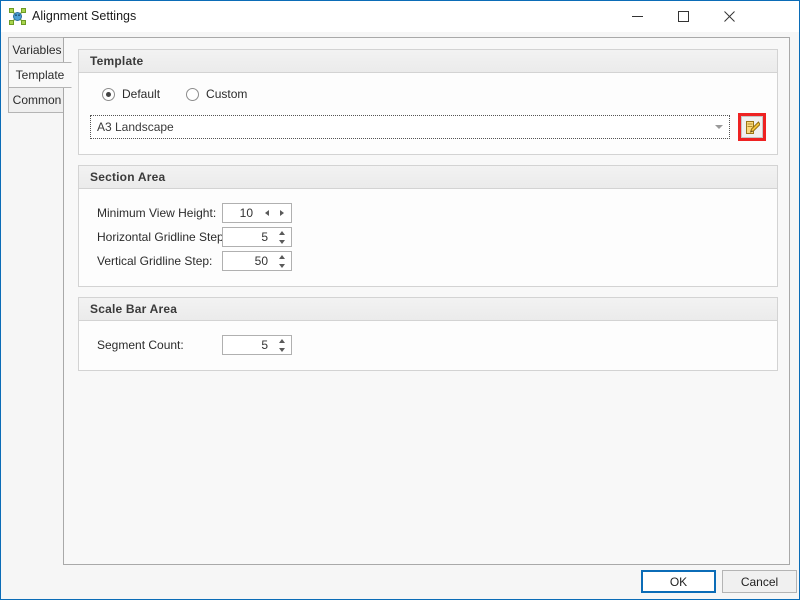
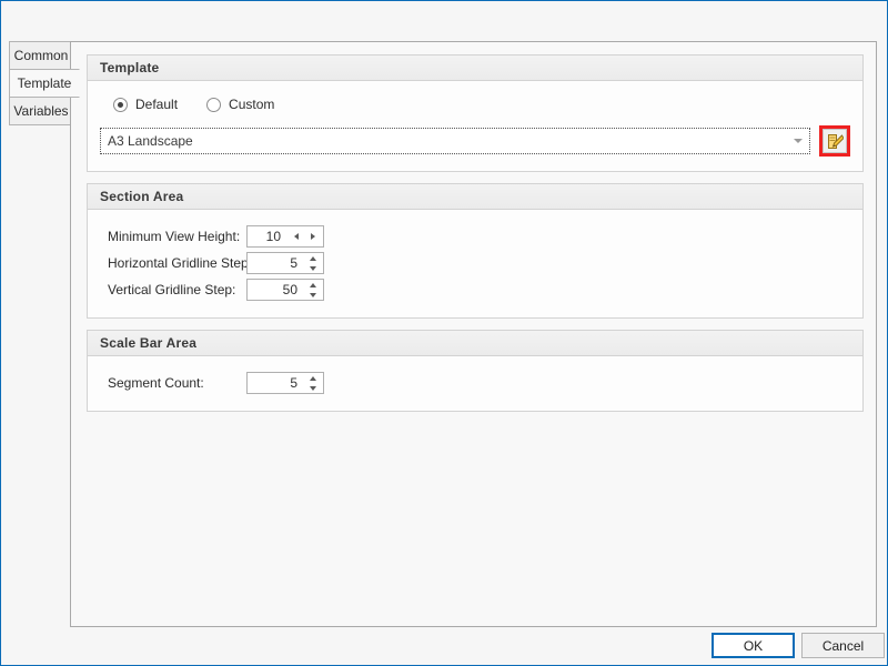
- Alignment Settings
- Variables
+ Common
  Template
- Common
+ Variables
  Template
  Default
  Custom
  A3 Landscape
  Section Area
  Minimum View Height:
  10
  Horizontal Gridline Step
  5
  Vertical Gridline Step:
  50
  Scale Bar Area
  Segment Count:
  5
  OK
  Cancel
